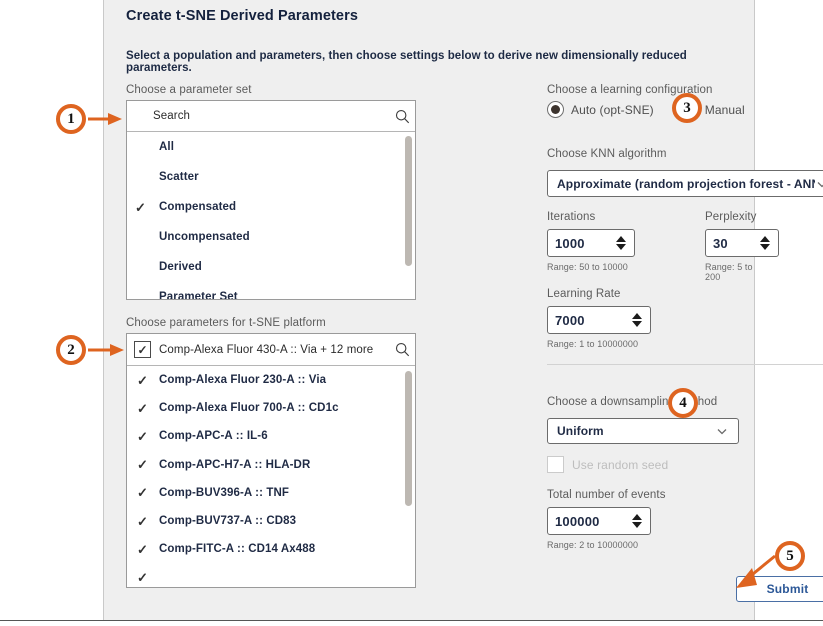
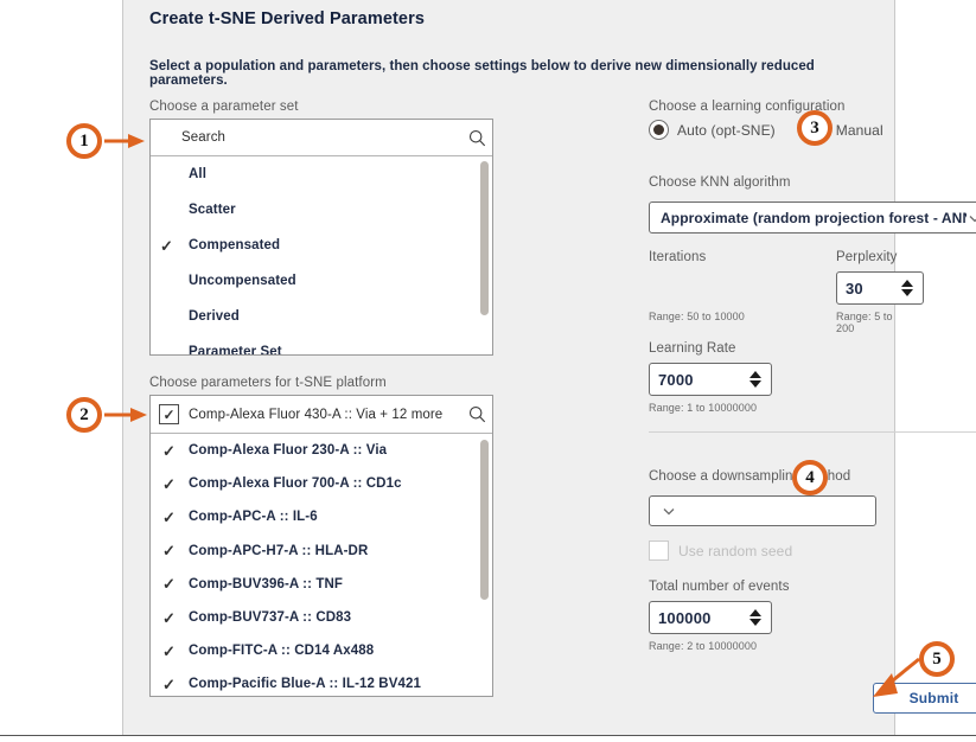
  Create t-SNE Derived Parameters
  Select a population and parameters, then choose settings below to derive new dimensionally reduced parameters.
  Choose a parameter set
  Search
  All
  Scatter
  ✓
  Compensated
  Uncompensated
  Derived
  ✓
  Parameter Set
  Choose parameters for t-SNE platform
  ✓
  Comp-Alexa Fluor 430-A :: Via + 12 more
  ✓
  Comp-Alexa Fluor 230-A :: Via
  ✓
  Comp-Alexa Fluor 700-A :: CD1c
  ✓
  Comp-APC-A :: IL-6
  ✓
  Comp-APC-H7-A :: HLA-DR
  ✓
  Comp-BUV396-A :: TNF
  ✓
  Comp-BUV737-A :: CD83
  ✓
  Comp-FITC-A :: CD14 Ax488
  ✓
+ Comp-Pacific Blue-A :: IL-12 BV421
  Choose a learning configuration
  Auto (opt-SNE)
  Manual
  Choose KNN algorithm
  Approximate (random projection forest - AN
  Iterations
- 1000
  Range: 50 to 10000
  Perplexity
  30
  Range: 5 to 200
  Learning Rate
  7000
  Range: 1 to 10000000
  Choose a downsamplinhod
- Uniform
  Use random seed
  Total number of events
  100000
  Range: 2 to 10000000
  Submit
  1
  2
  3
  4
  5
